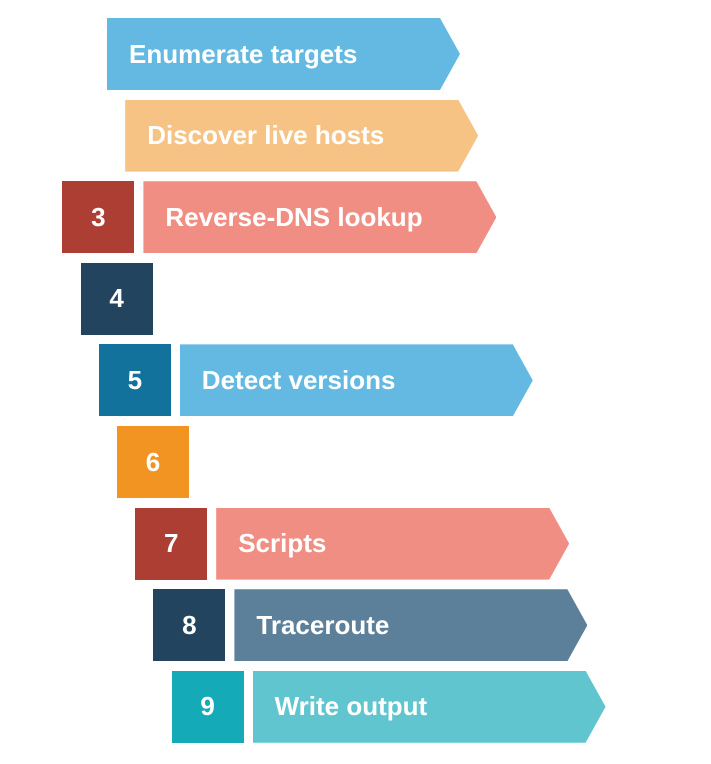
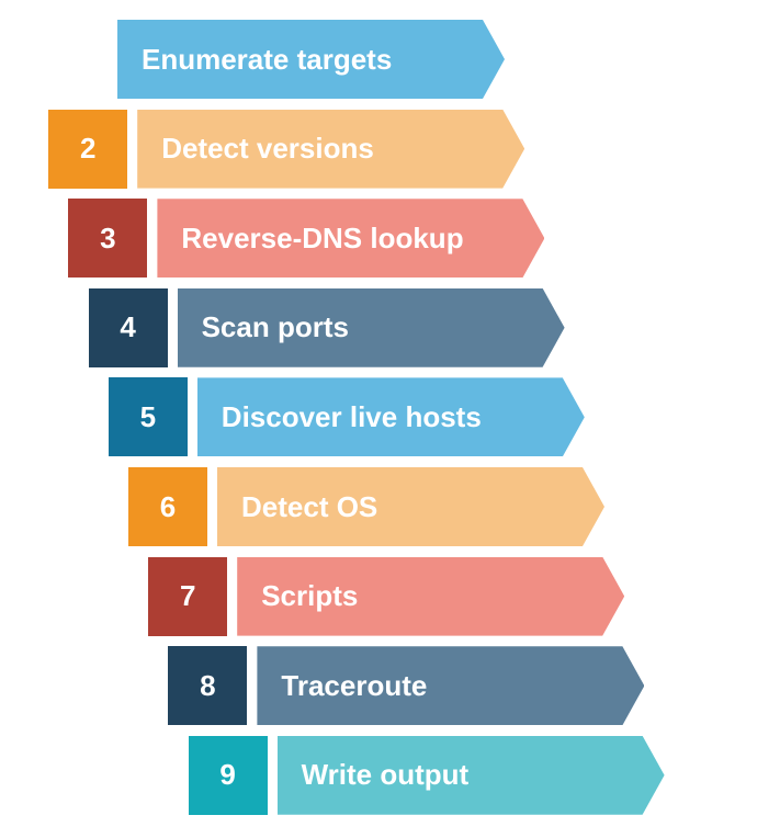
  Enumerate targets
+ 2
- Discover live hosts
+ Detect versions
  3
  Reverse-DNS lookup
  4
+ Scan ports
  5
- Detect versions
+ Discover live hosts
  6
+ Detect OS
  7
  Scripts
  8
  Traceroute
  9
  Write output
